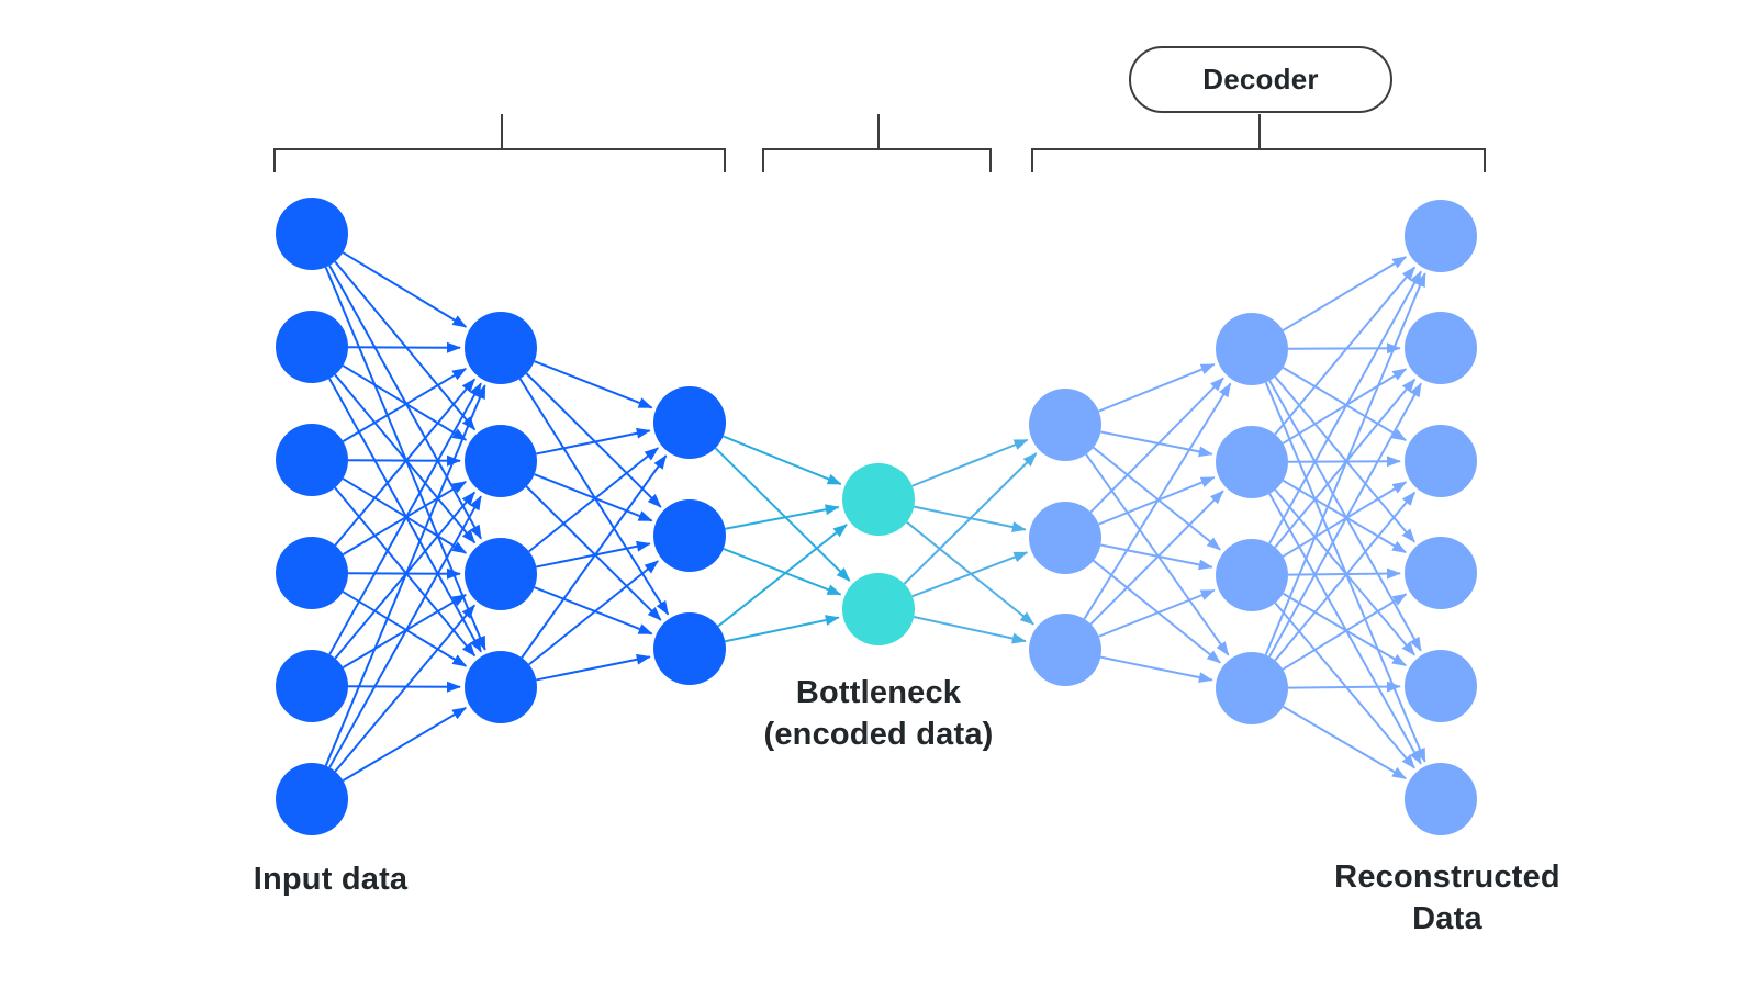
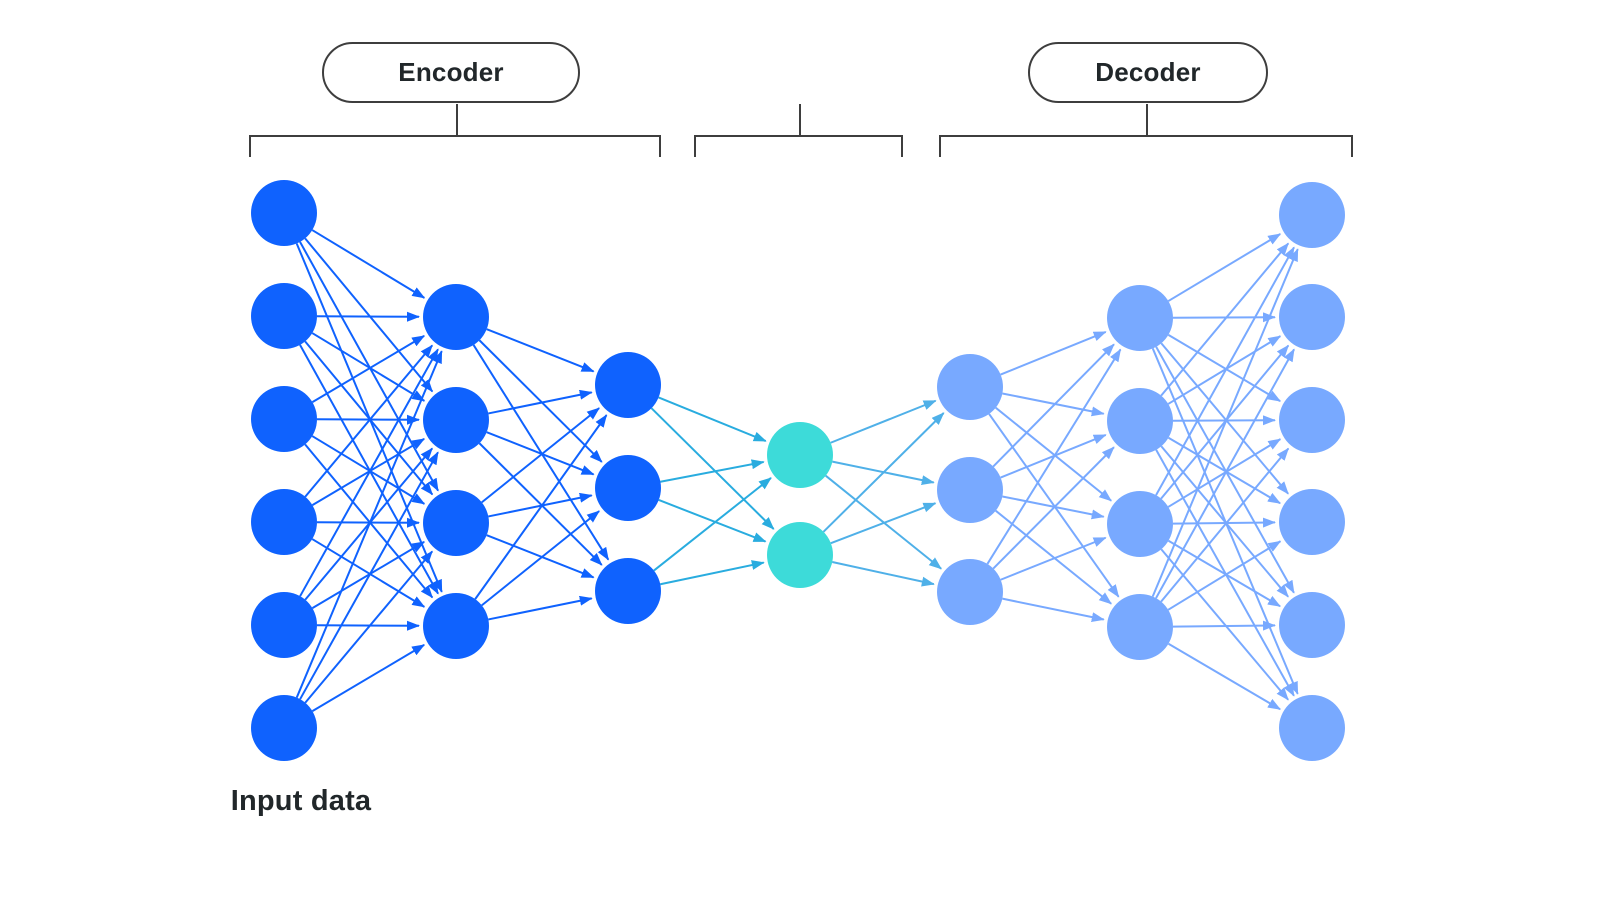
+ Encoder
  Decoder
  Input data
- Bottleneck
- (encoded data)
- Reconstructed
- Data
